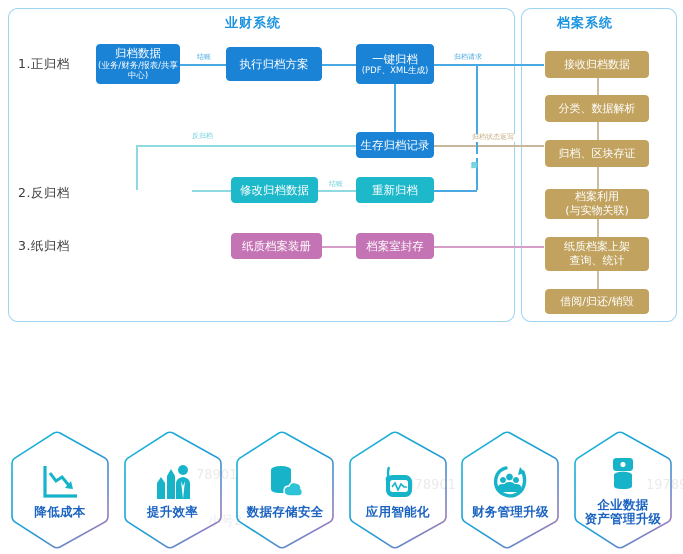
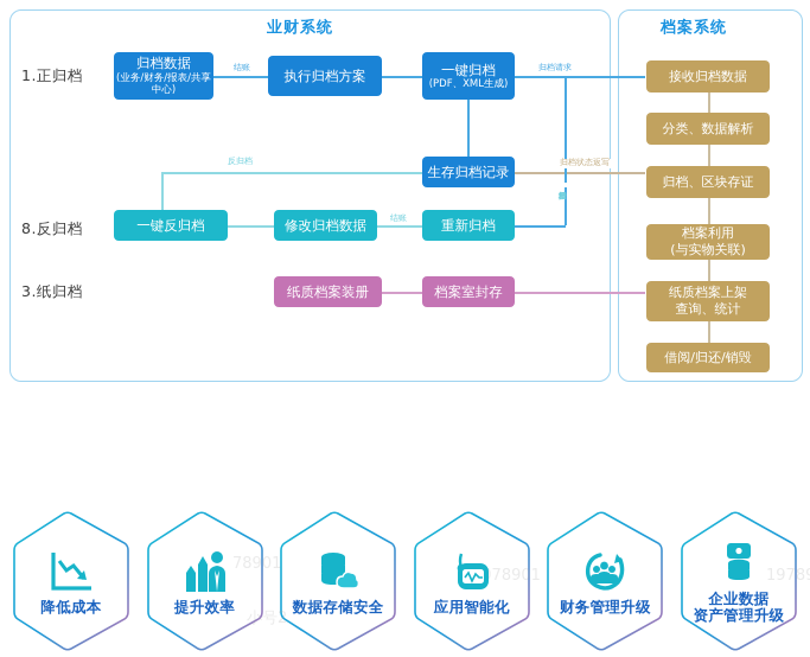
  业财系统
  档案系统
  1.正归档
- 2.反归档
+ 8.反归档
  3.纸归档
  结账
  结账
  归档请求
  归档状态返写
  反归档
  归档数据
  (业务/财务/报表/共享中心)
  执行归档方案
  一键归档
  (PDF、XML生成)
  生存归档记录
+ 一键反归档
  修改归档数据
  重新归档
  纸质档案装册
  档案室封存
  接收归档数据
  分类、数据解析
  归档、区块存证
  档案利用
  (与实物关联)
  纸质档案上架
  查询、统计
  借阅/归还/销毁
  78901
  78901
  1978
  小号2
  降低成本
  提升效率
  数据存储安全
  应用智能化
  财务管理升级
  企业数据
  资产管理升级
